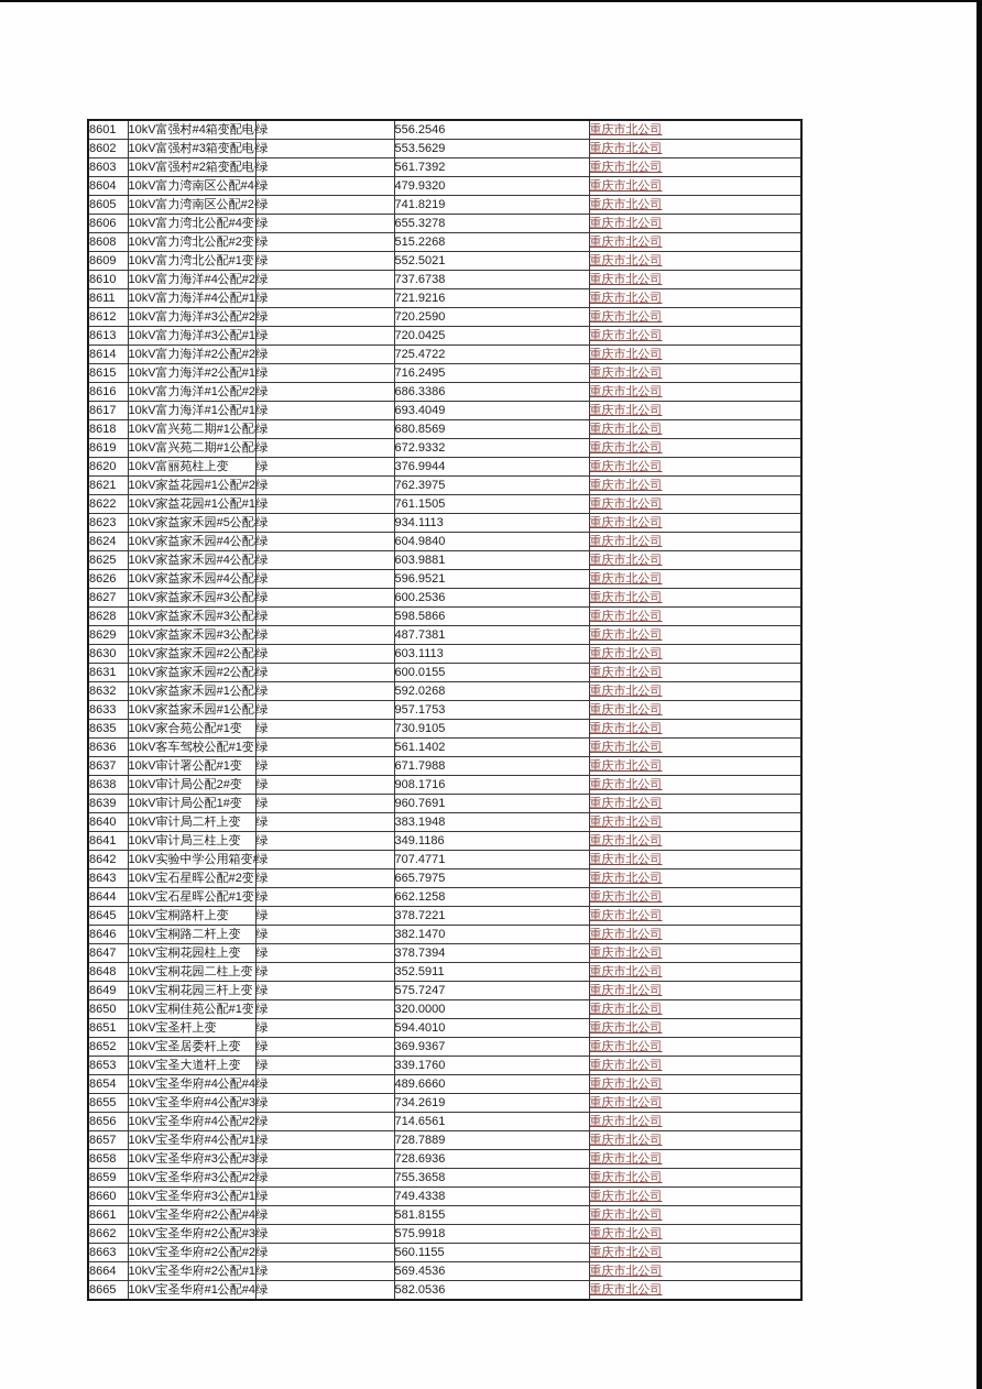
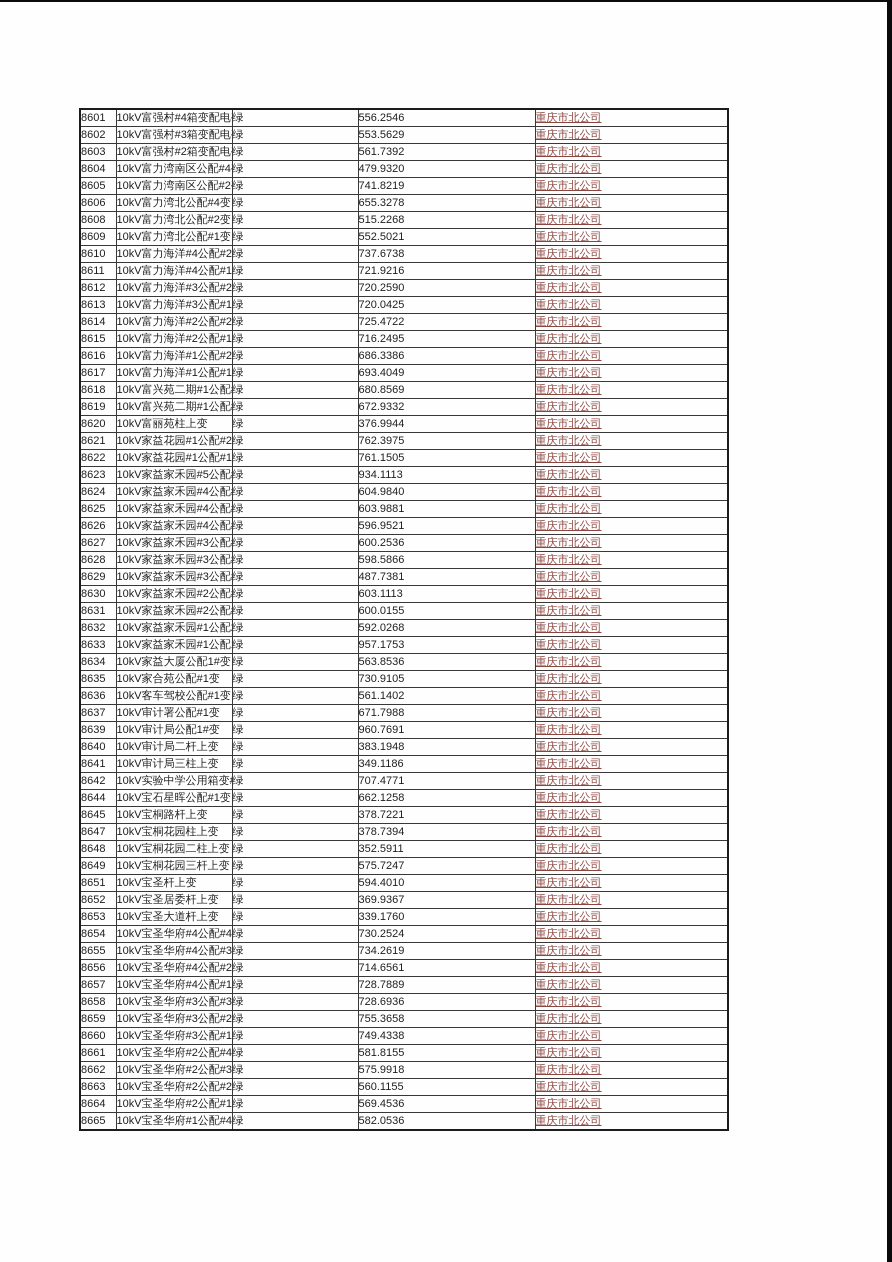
  8601	10kV富强村#4箱变配电	绿	556.2546	重庆市北公司
  8602	10kV富强村#3箱变配电	绿	553.5629	重庆市北公司
  8603	10kV富强村#2箱变配电	绿	561.7392	重庆市北公司
  8604	10kV富力湾南区公配#4	绿	479.9320	重庆市北公司
  8605	10kV富力湾南区公配#2	绿	741.8219	重庆市北公司
  8606	10kV富力湾北公配#4变	绿	655.3278	重庆市北公司
  8608	10kV富力湾北公配#2变	绿	515.2268	重庆市北公司
  8609	10kV富力湾北公配#1变	绿	552.5021	重庆市北公司
  8610	10kV富力海洋#4公配#2	绿	737.6738	重庆市北公司
  8611	10kV富力海洋#4公配#1	绿	721.9216	重庆市北公司
  8612	10kV富力海洋#3公配#2	绿	720.2590	重庆市北公司
  8613	10kV富力海洋#3公配#1	绿	720.0425	重庆市北公司
  8614	10kV富力海洋#2公配#2	绿	725.4722	重庆市北公司
  8615	10kV富力海洋#2公配#1	绿	716.2495	重庆市北公司
  8616	10kV富力海洋#1公配#2	绿	686.3386	重庆市北公司
  8617	10kV富力海洋#1公配#1	绿	693.4049	重庆市北公司
  8618	10kV富兴苑二期#1公配	绿	680.8569	重庆市北公司
  8619	10kV富兴苑二期#1公配	绿	672.9332	重庆市北公司
  8620	10kV富丽苑柱上变	绿	376.9944	重庆市北公司
  8621	10kV家益花园#1公配#2	绿	762.3975	重庆市北公司
  8622	10kV家益花园#1公配#1	绿	761.1505	重庆市北公司
  8623	10kV家益家禾园#5公配	绿	934.1113	重庆市北公司
  8624	10kV家益家禾园#4公配	绿	604.9840	重庆市北公司
  8625	10kV家益家禾园#4公配	绿	603.9881	重庆市北公司
  8626	10kV家益家禾园#4公配	绿	596.9521	重庆市北公司
  8627	10kV家益家禾园#3公配	绿	600.2536	重庆市北公司
  8628	10kV家益家禾园#3公配	绿	598.5866	重庆市北公司
  8629	10kV家益家禾园#3公配	绿	487.7381	重庆市北公司
  8630	10kV家益家禾园#2公配	绿	603.1113	重庆市北公司
  8631	10kV家益家禾园#2公配	绿	600.0155	重庆市北公司
  8632	10kV家益家禾园#1公配	绿	592.0268	重庆市北公司
  8633	10kV家益家禾园#1公配	绿	957.1753	重庆市北公司
+ 8634	10kV家益大厦公配1#变	绿	563.8536	重庆市北公司
  8635	10kV家合苑公配#1变	绿	730.9105	重庆市北公司
  8636	10kV客车驾校公配#1变	绿	561.1402	重庆市北公司
  8637	10kV审计署公配#1变	绿	671.7988	重庆市北公司
- 8638	10kV审计局公配2#变	绿	908.1716	重庆市北公司
  8639	10kV审计局公配1#变	绿	960.7691	重庆市北公司
  8640	10kV审计局二杆上变	绿	383.1948	重庆市北公司
  8641	10kV审计局三柱上变	绿	349.1186	重庆市北公司
  8642	10kV实验中学公用箱变	绿	707.4771	重庆市北公司
- 8643	10kV宝石星晖公配#2变	绿	665.7975	重庆市北公司
  8644	10kV宝石星晖公配#1变	绿	662.1258	重庆市北公司
  8645	10kV宝桐路杆上变	绿	378.7221	重庆市北公司
- 8646	10kV宝桐路二杆上变	绿	382.1470	重庆市北公司
  8647	10kV宝桐花园柱上变	绿	378.7394	重庆市北公司
  8648	10kV宝桐花园二柱上变	绿	352.5911	重庆市北公司
  8649	10kV宝桐花园三杆上变	绿	575.7247	重庆市北公司
- 8650	10kV宝桐佳苑公配#1变	绿	320.0000	重庆市北公司
  8651	10kV宝圣杆上变	绿	594.4010	重庆市北公司
  8652	10kV宝圣居委杆上变	绿	369.9367	重庆市北公司
  8653	10kV宝圣大道杆上变	绿	339.1760	重庆市北公司
- 8654	10kV宝圣华府#4公配#4	绿	489.6660	重庆市北公司
+ 8654	10kV宝圣华府#4公配#4	绿	730.2524	重庆市北公司
  8655	10kV宝圣华府#4公配#3	绿	734.2619	重庆市北公司
  8656	10kV宝圣华府#4公配#2	绿	714.6561	重庆市北公司
  8657	10kV宝圣华府#4公配#1	绿	728.7889	重庆市北公司
  8658	10kV宝圣华府#3公配#3	绿	728.6936	重庆市北公司
  8659	10kV宝圣华府#3公配#2	绿	755.3658	重庆市北公司
  8660	10kV宝圣华府#3公配#1	绿	749.4338	重庆市北公司
  8661	10kV宝圣华府#2公配#4	绿	581.8155	重庆市北公司
  8662	10kV宝圣华府#2公配#3	绿	575.9918	重庆市北公司
  8663	10kV宝圣华府#2公配#2	绿	560.1155	重庆市北公司
  8664	10kV宝圣华府#2公配#1	绿	569.4536	重庆市北公司
  8665	10kV宝圣华府#1公配#4	绿	582.0536	重庆市北公司
